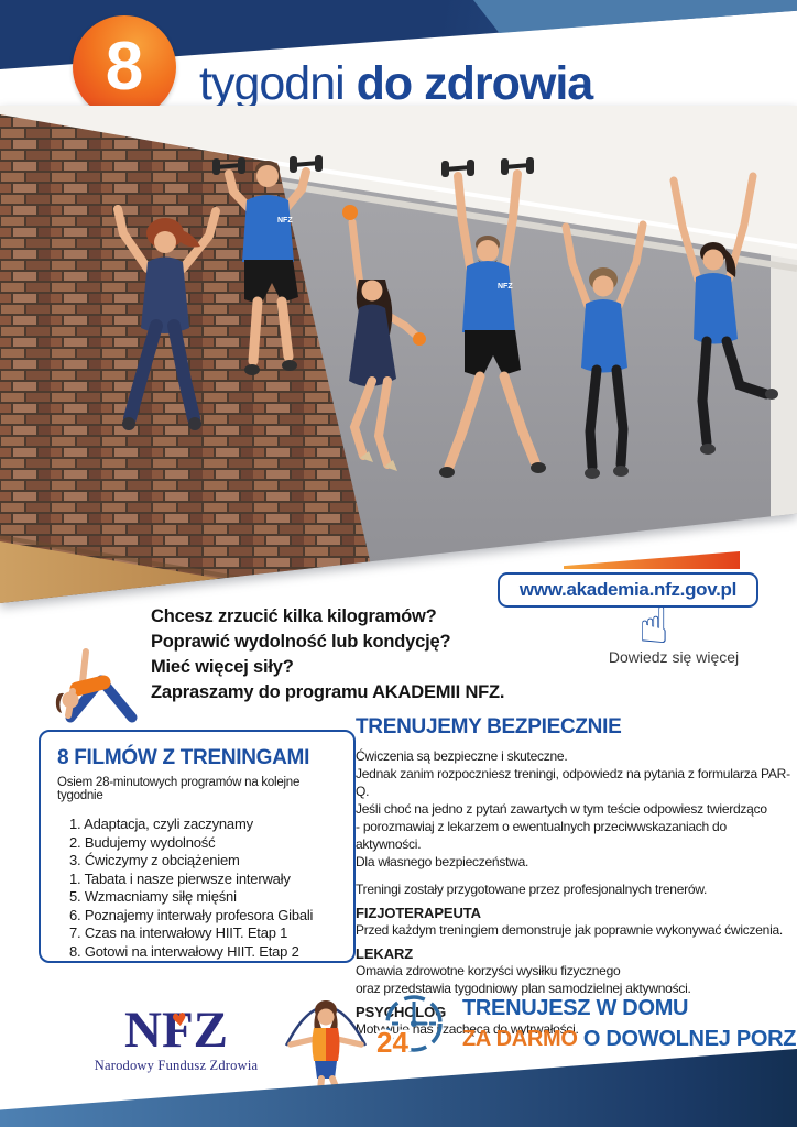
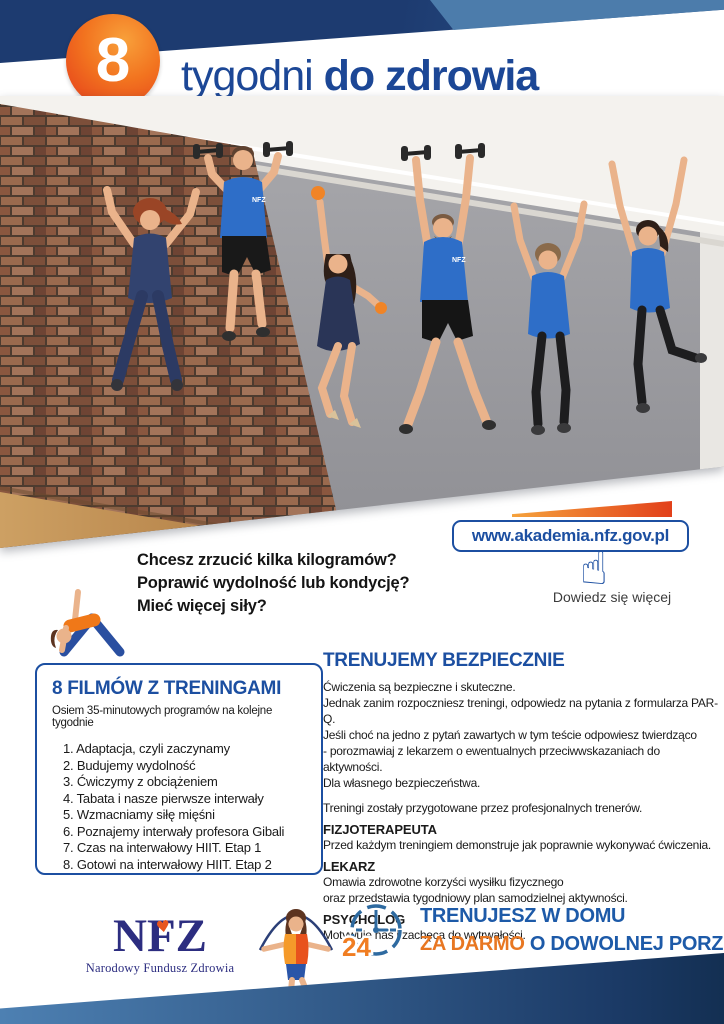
  8
  tygodni do zdrowia
  www.akademia.nfz.gov.pl
  ☝
  Dowiedz się więcej
  Chcesz zrzucić kilka kilogramów?
  Poprawić wydolność lub kondycję?
  Mieć więcej siły?
- Zapraszamy do programu AKADEMII NFZ.
  8 FILMÓW Z TRENINGAMI
- Osiem 28-minutowych programów na kolejne tygodnie
+ Osiem 35-minutowych programów na kolejne tygodnie
  1. Adaptacja, czyli zaczynamy
  2. Budujemy wydolność
  3. Ćwiczymy z obciążeniem
- 1. Tabata i nasze pierwsze interwały
+ 4. Tabata i nasze pierwsze interwały
  5. Wzmacniamy siłę mięśni
  6. Poznajemy interwały profesora Gibali
  7. Czas na interwałowy HIIT. Etap 1
  8. Gotowi na interwałowy HIIT. Etap 2
  TRENUJEMY BEZPIECZNIE
  Ćwiczenia są bezpieczne i skuteczne.
  Jednak zanim rozpoczniesz treningi, odpowiedz na pytania z formularza PAR-Q.
  Jeśli choć na jedno z pytań zawartych w tym teście odpowiesz twierdząco
  - porozmawiaj z lekarzem o ewentualnych przeciwwskazaniach do aktywności.
  Dla własnego bezpieczeństwa.
  Treningi zostały przygotowane przez profesjonalnych trenerów.
  FIZJOTERAPEUTA
  Przed każdym treningiem demonstruje jak poprawnie wykonywać ćwiczenia.
  LEKARZ
  Omawia zdrowotne korzyści wysiłku fizycznego
  oraz przedstawia tygodniowy plan samodzielnej aktywności.
  PSYHOLOG
  Motyuje nas i zachęca do wytrwałości.
  NFZ
  Narodowy Fundusz Zdrowia
  24
  TRENUJESZ W DOMU
  ZA DARMO O DOWOLNEJ PORZ
